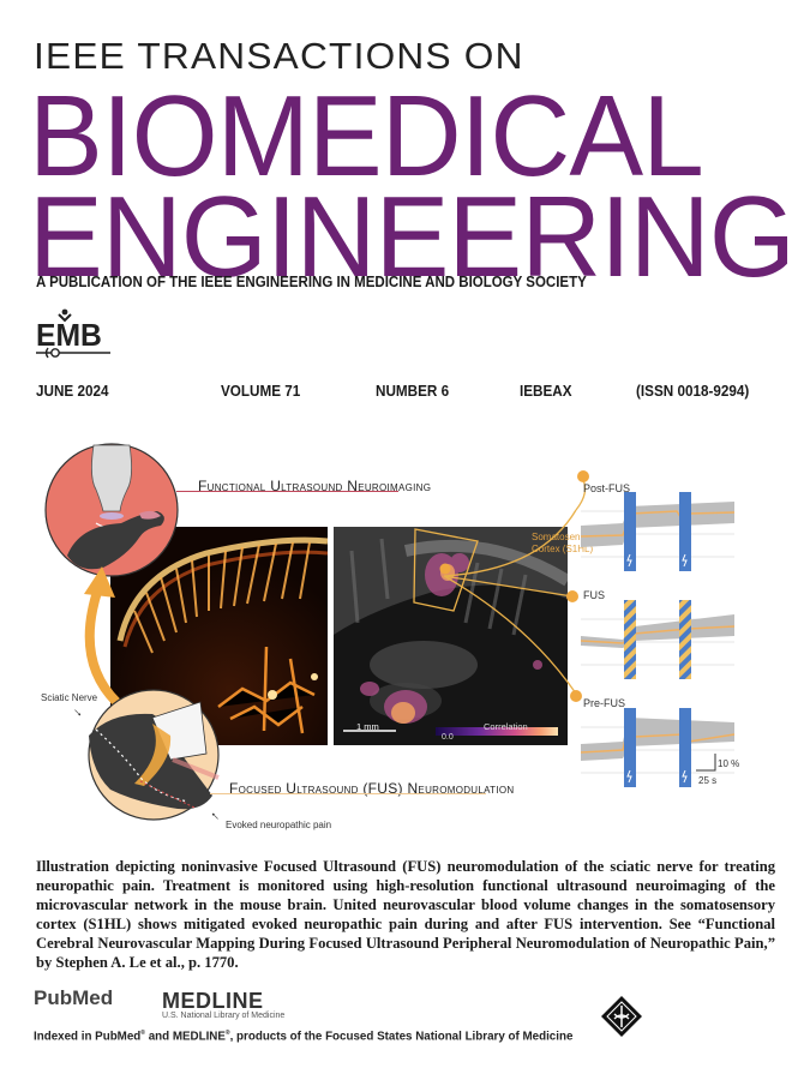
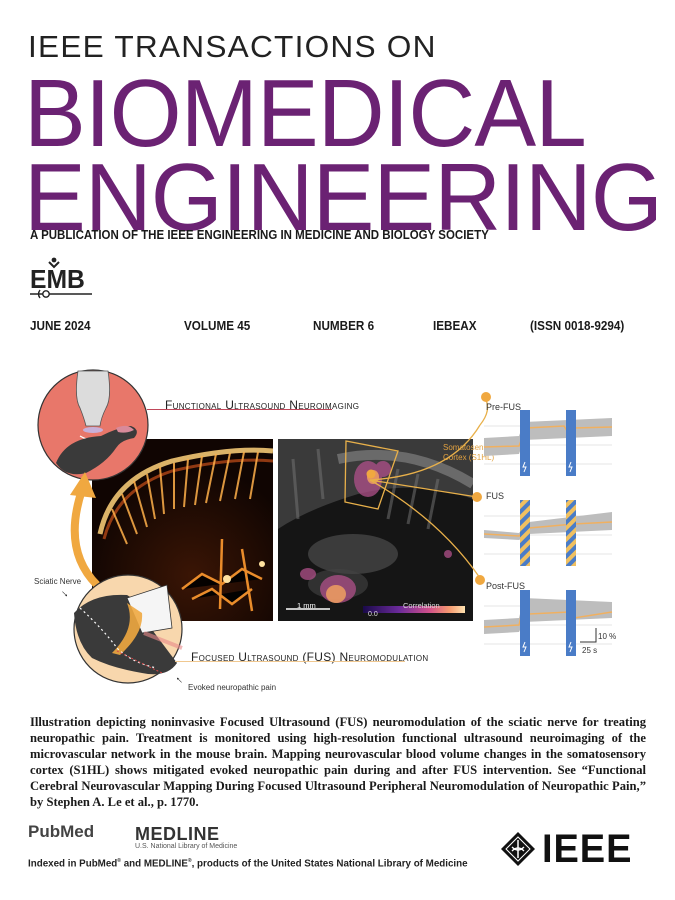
  IEEE TRANSACTIONS ON
  BIOMEDICAL
  ENGINEERING
  A PUBLICATION OF THE IEEE ENGINEERING IN MEDICINE AND BIOLOGY SOCIETY
  EMB
  JUNE 2024
- VOLUME 71
+ VOLUME 45
  NUMBER 6
  IEBEAX
  (ISSN 0018-9294)
  Functional Ultrasound Neuroimaging
  Cortex (S1HL)
  1 mm
  Correlation
  Sciatic Nerve
  Evoked neuropathic pain
  Focused Ultrasound (FUS) Neuromodulation
- Post-FUS
+ Pre-FUS
  FUS
- Pre-FUS
+ Post-FUS
  10 %
  25 s
- Illustration depicting noninvasive Focused Ultrasound (FUS) neuromodulation of the sciatic nerve for treating neuropathic pain. Treatment is monitored using high-resolution functional ultrasound neuroimaging of the microvascular network in the mouse brain. United neurovascular blood volume changes in the somatosensory cortex (S1HL) shows mitigated evoked neuropathic pain during and after FUS intervention. See “Functional Cerebral Neurovascular Mapping During Focused Ultrasound Peripheral Neuromodulation of Neuropathic Pain,” by Stephen A. Le et al., p. 1770.
+ Illustration depicting noninvasive Focused Ultrasound (FUS) neuromodulation of the sciatic nerve for treating neuropathic pain. Treatment is monitored using high-resolution functional ultrasound neuroimaging of the microvascular network in the mouse brain. Mapping neurovascular blood volume changes in the somatosensory cortex (S1HL) shows mitigated evoked neuropathic pain during and after FUS intervention. See “Functional Cerebral Neurovascular Mapping During Focused Ultrasound Peripheral Neuromodulation of Neuropathic Pain,” by Stephen A. Le et al., p. 1770.
  PubMed
  MEDLINE
- Indexed in PubMed and MEDLINE , products of the Focused States National Library of Medicine
+ Indexed in PubMed and MEDLINE , products of the United States National Library of Medicine
+ IEEE
